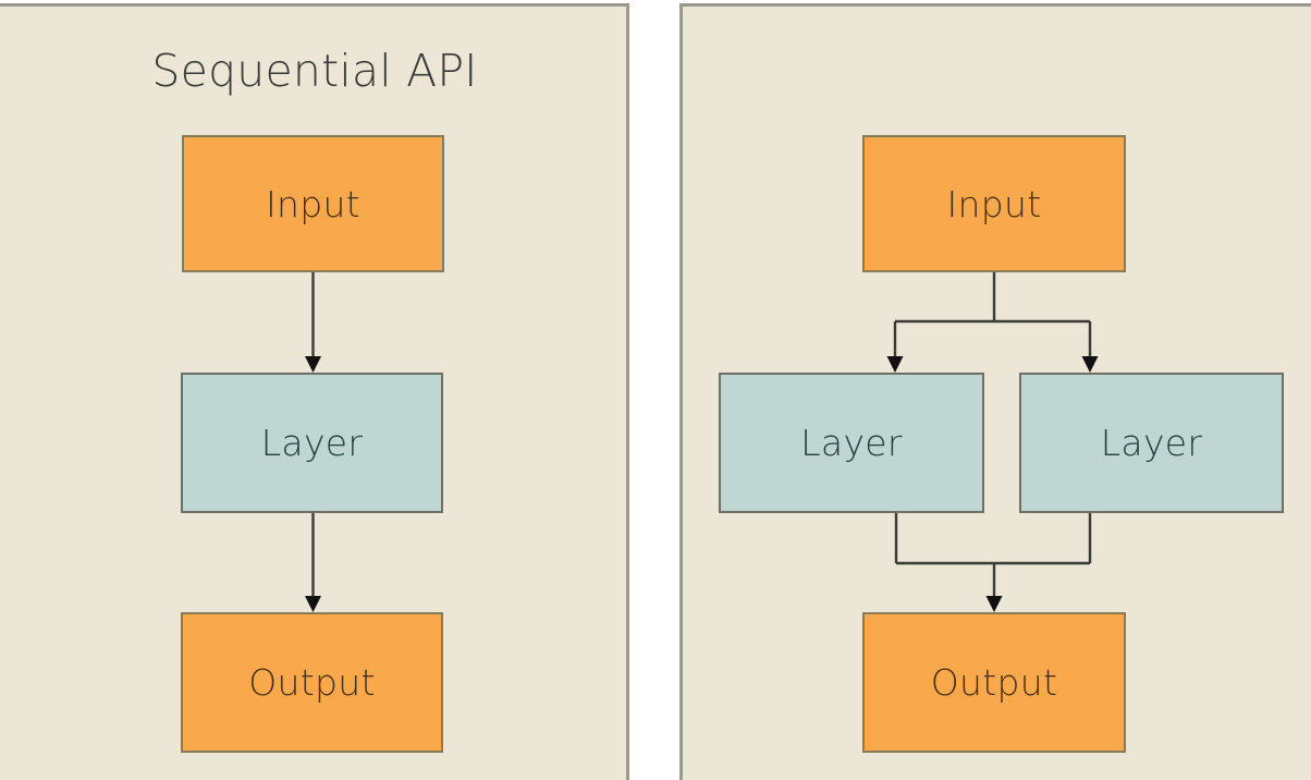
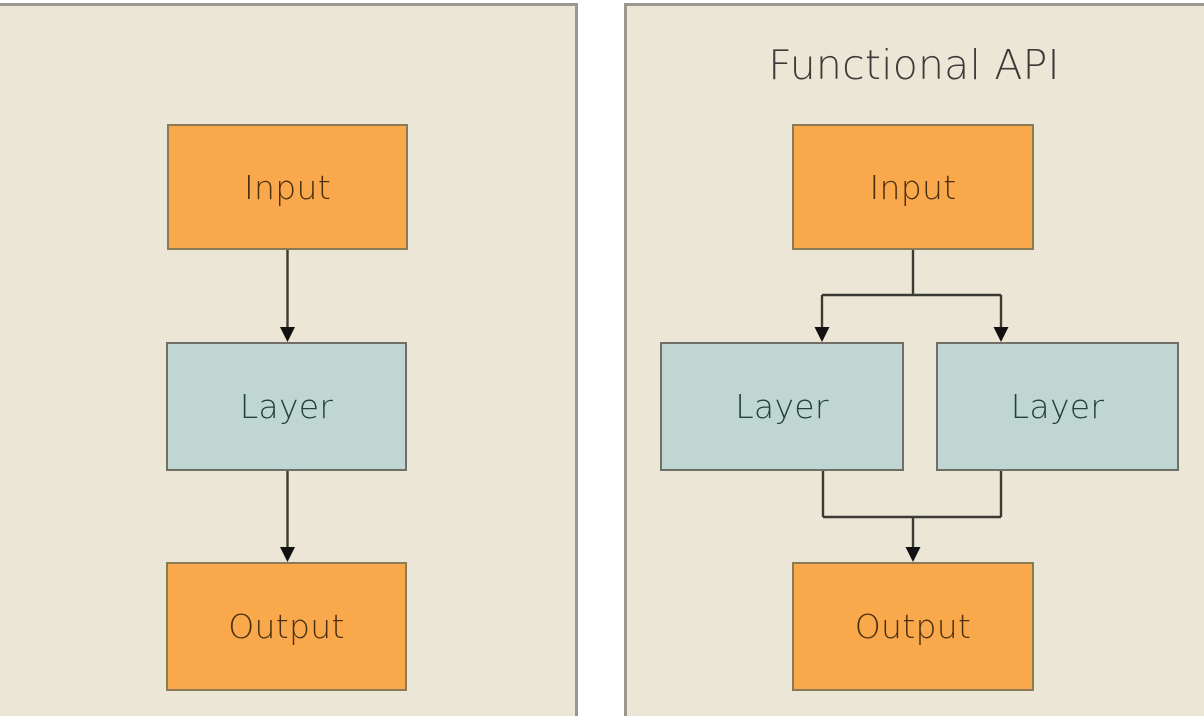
- Sequential API
  Input
  Layer
  Output
+ Functional API
  Input
  Layer
  Layer
  Output
